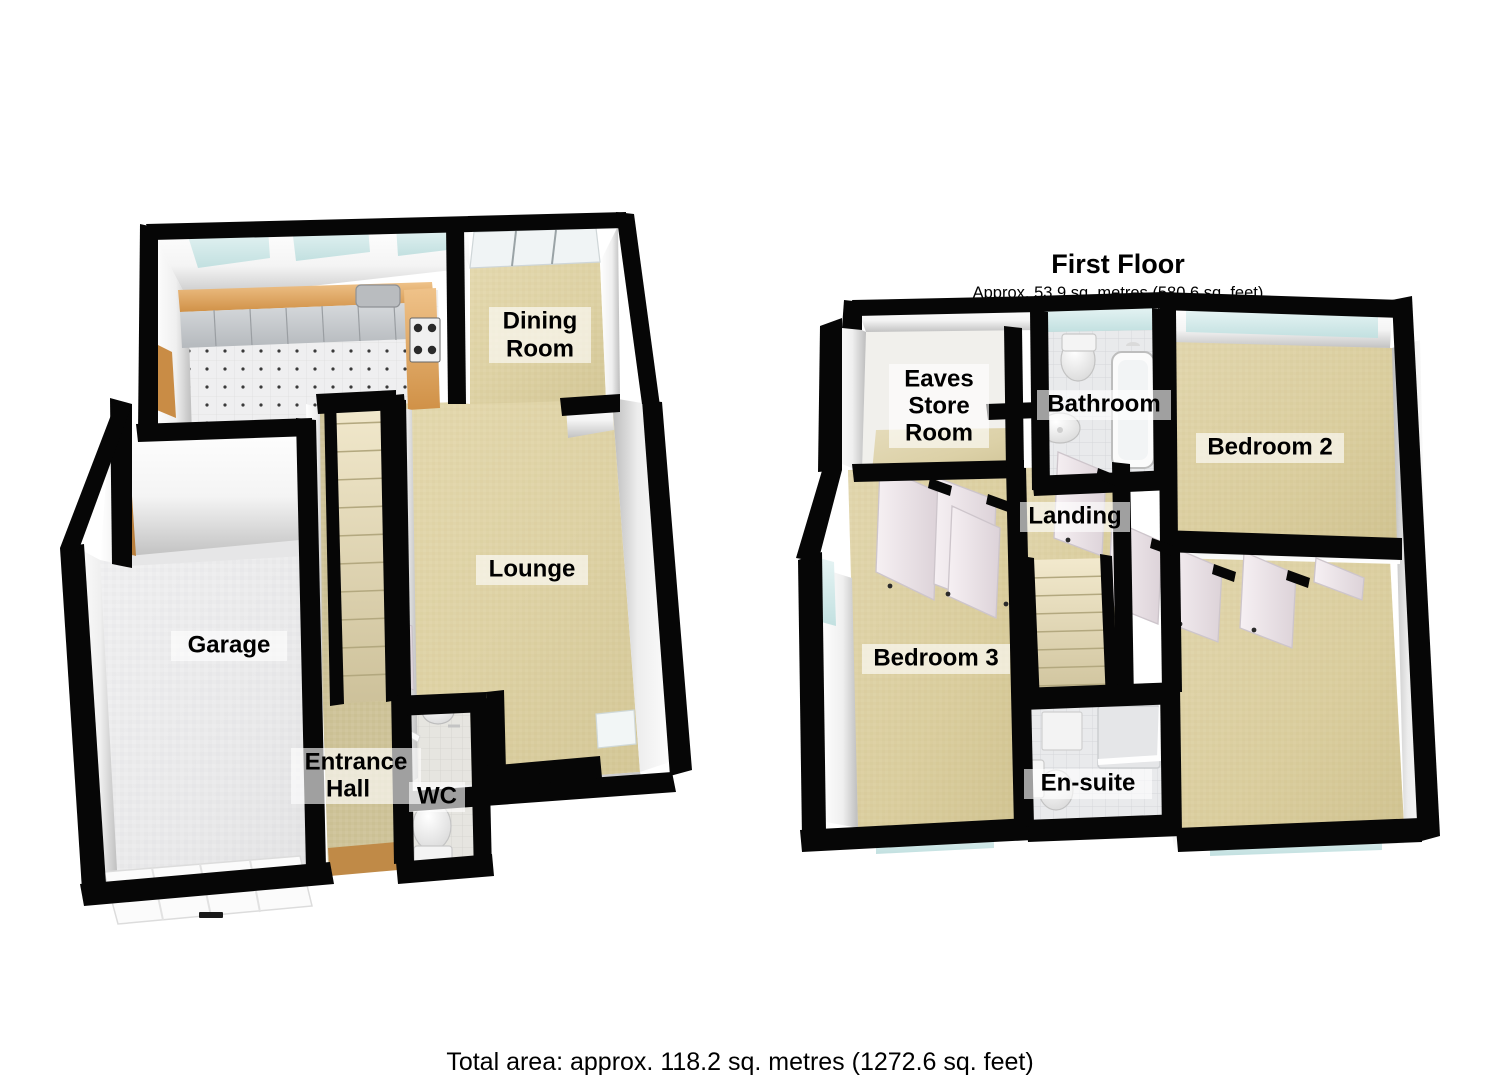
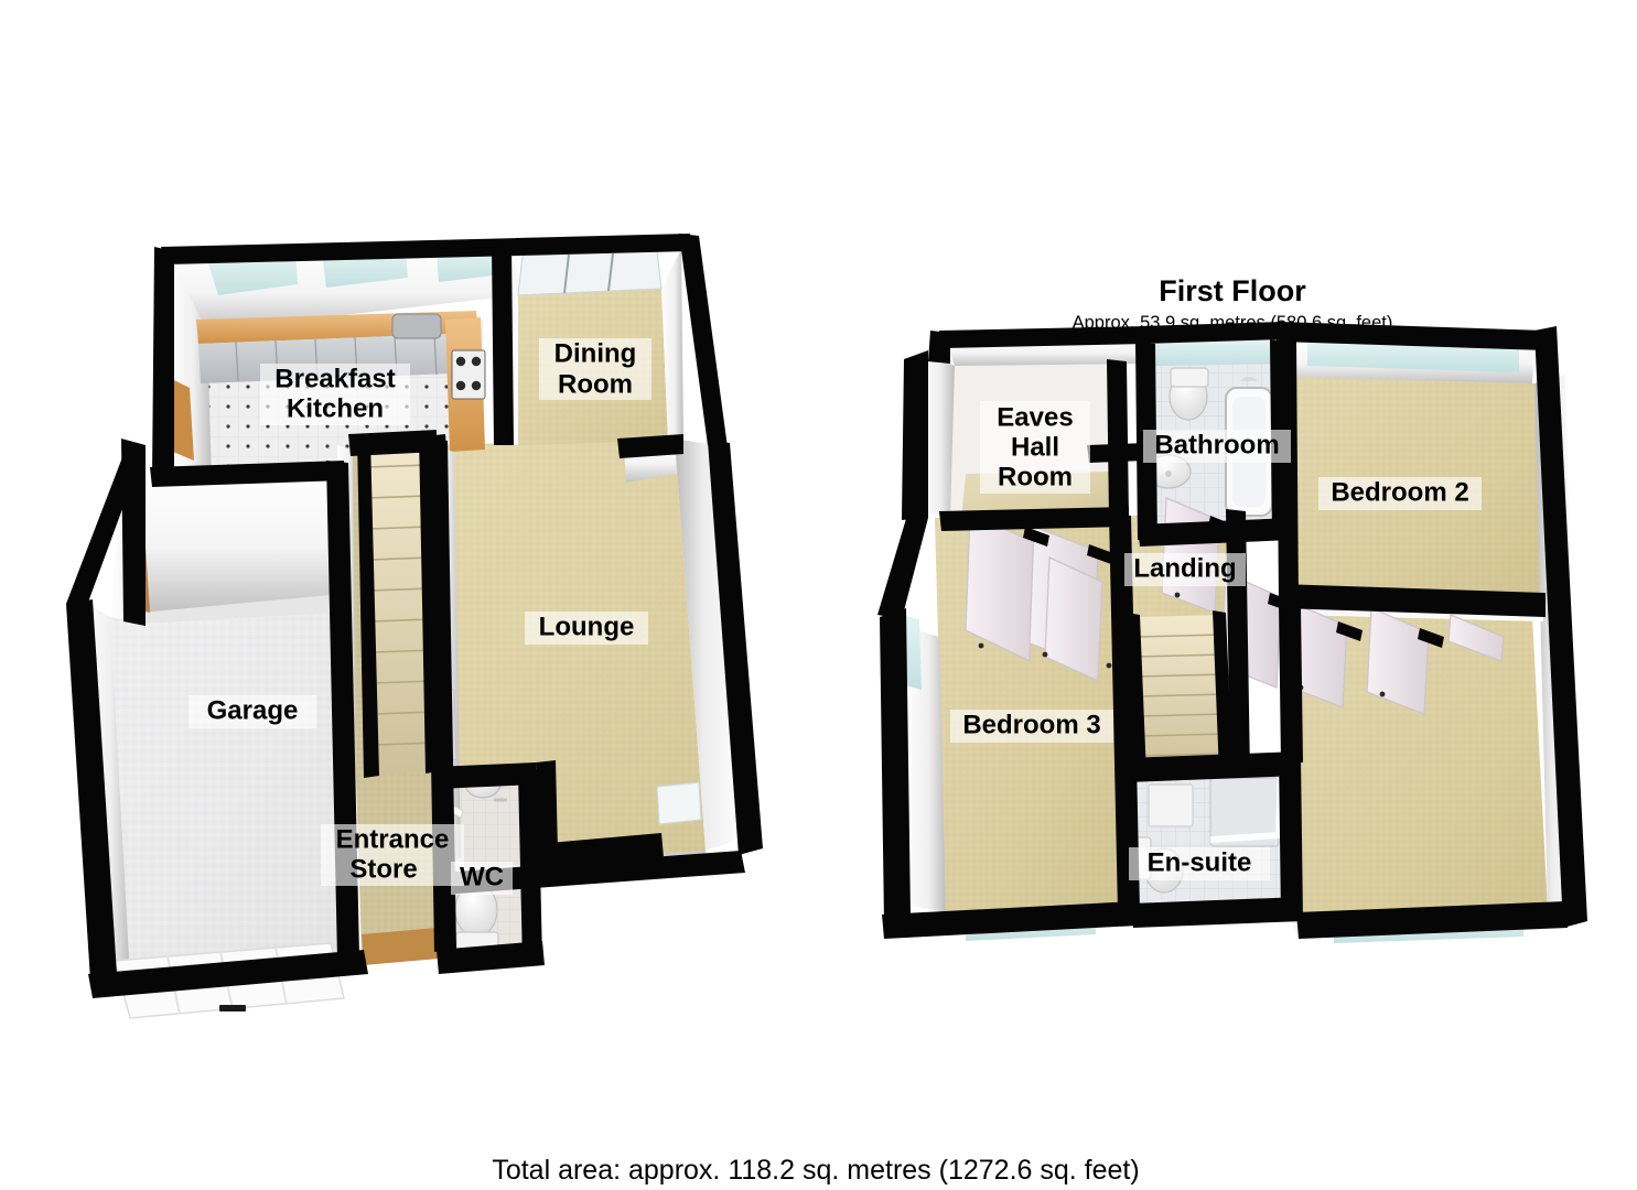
  First Floor
  Approx. 53.9 sq. metr6 sq. feet)
+ Breakfast
+ Kitchen
  Dining
  Room
  Lounge
  Garage
  Entrance
- Hall
+ Store
  WC
  Eaves
- Store
+ Hall
  Room
  Bathroom
  Bedroom 2
  Landing
  Bedroom 3
  En-suite
  Total area: approx. 118.2 sq. metres (1272.6 sq. feet)
